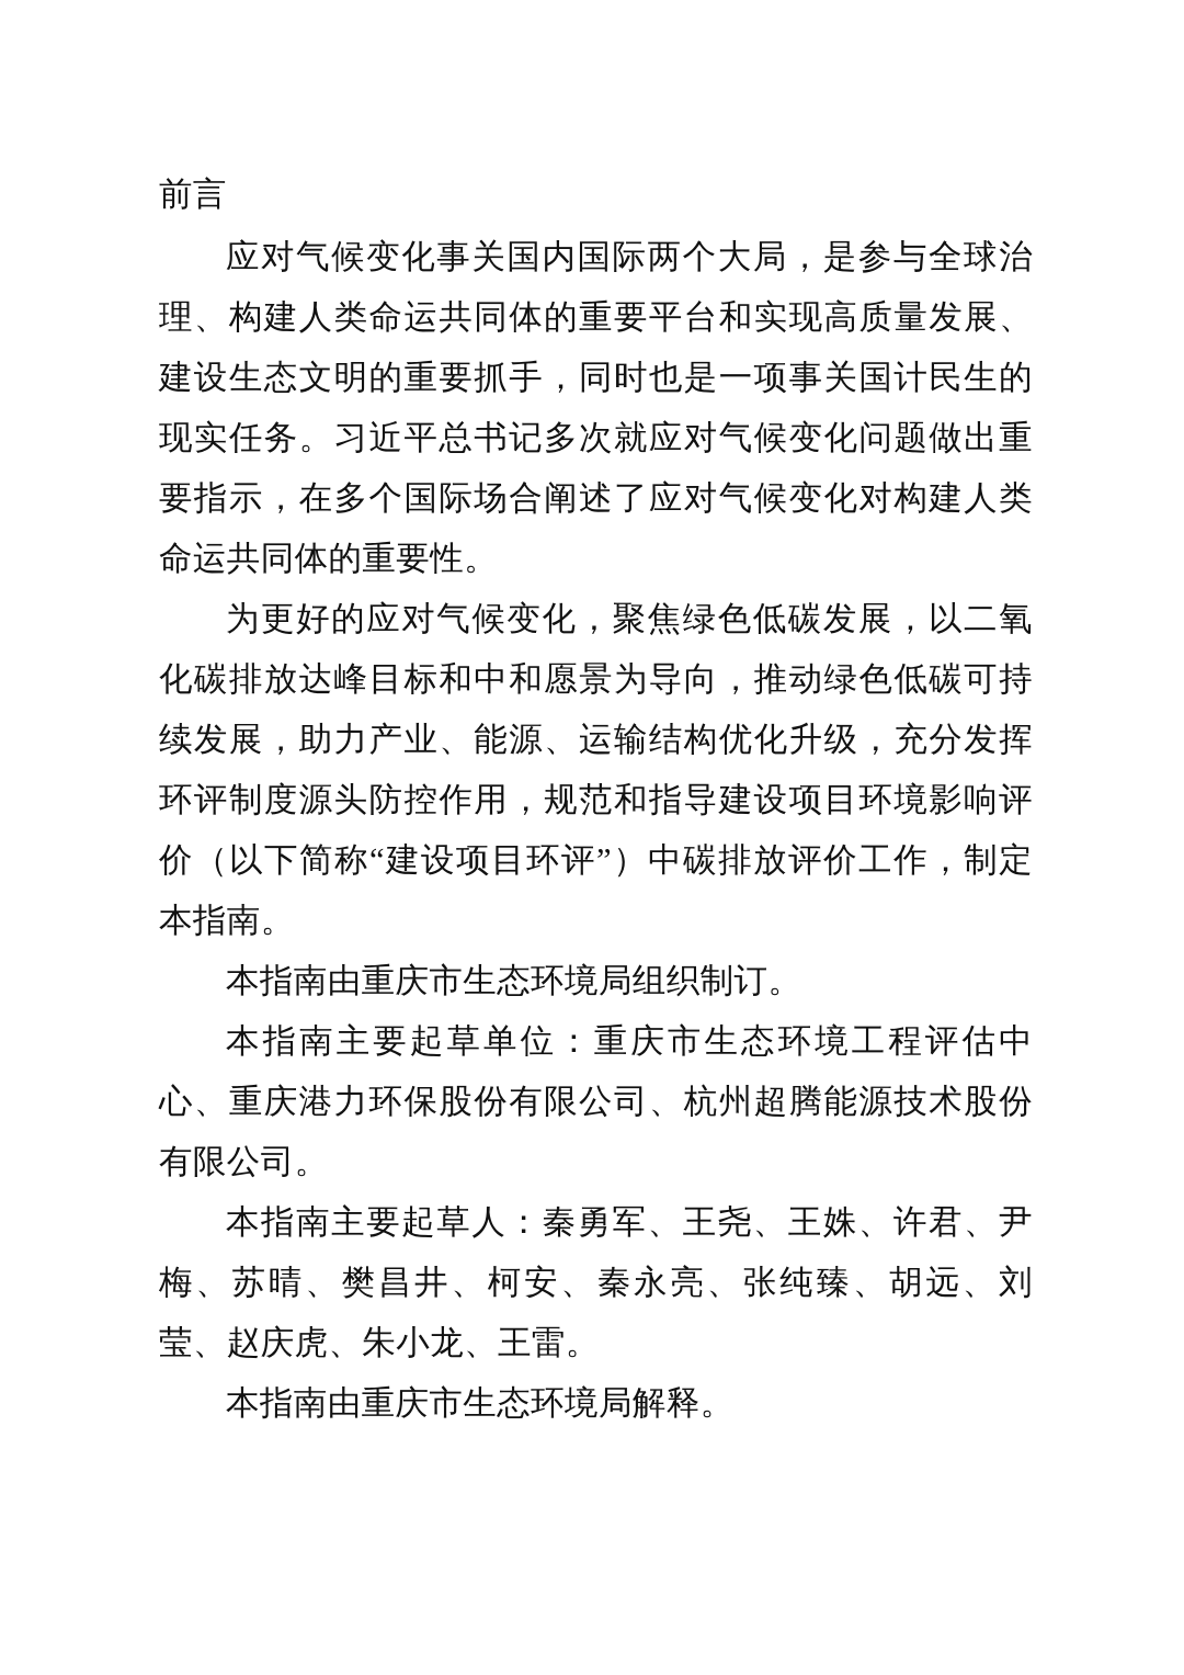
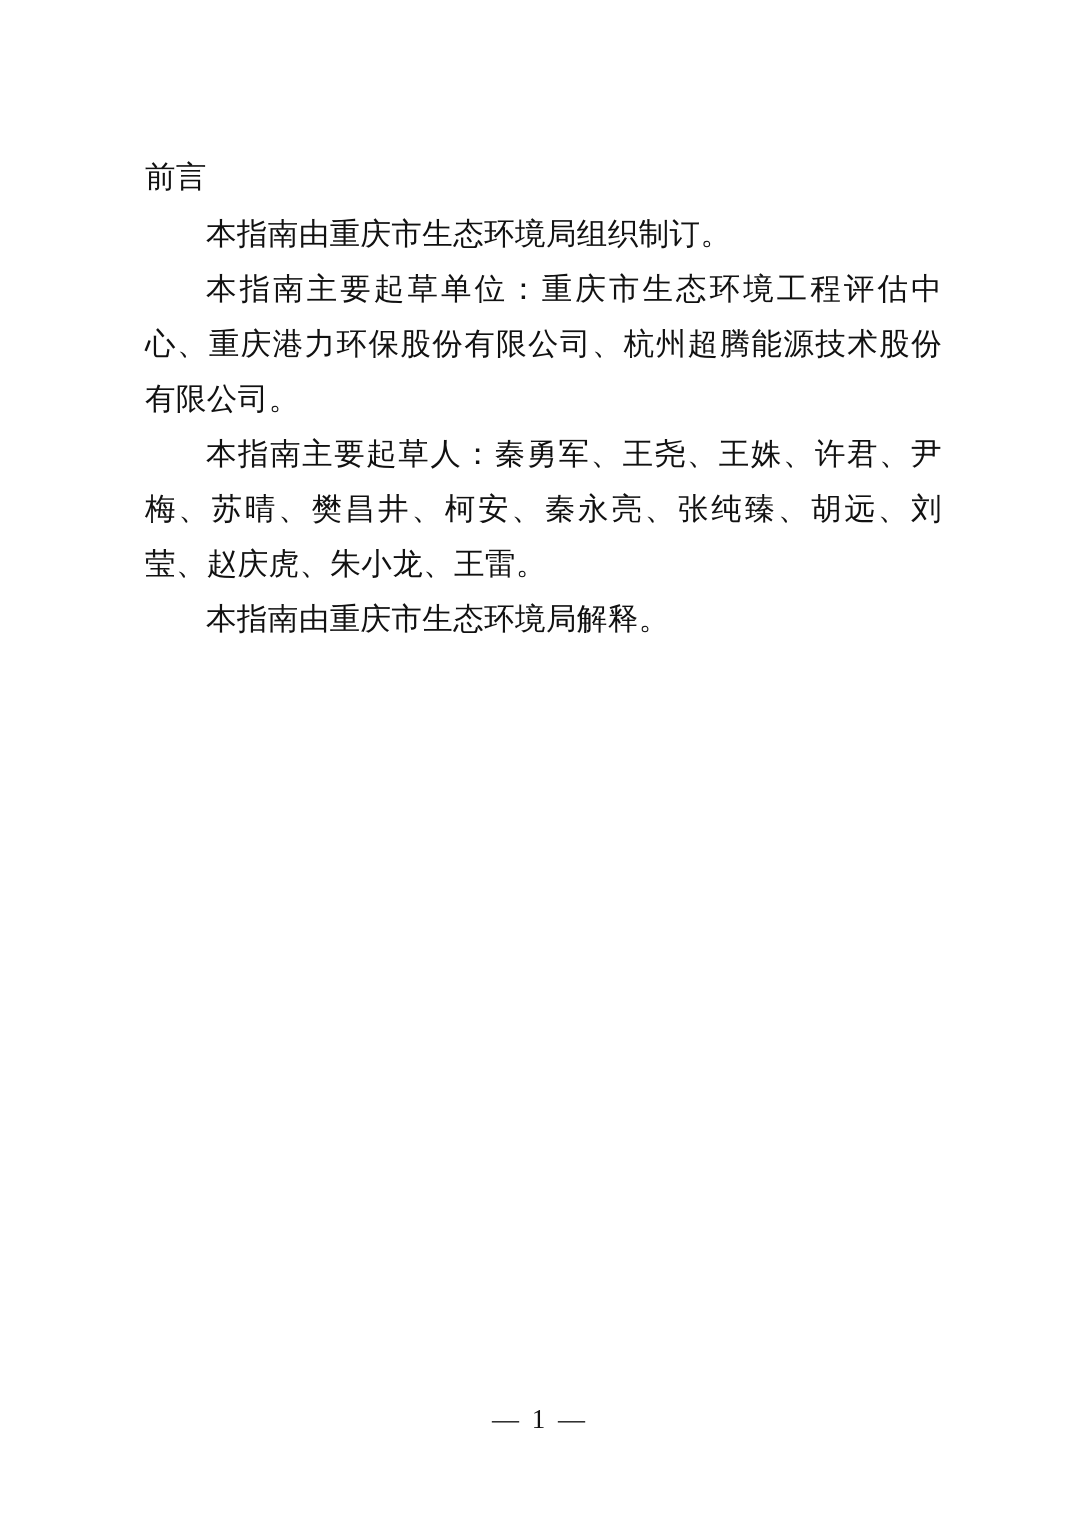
  前言
- 应对气候变化事关国内国际两个大局，是参与全球治理、构建人类命运共同体的重要平台和实现高质量发展、建设生态文明的重要抓手，同时也是一项事关国计民生的现实任务。习近平总书记多次就应对气候变化问题做出重要指示，在多个国际场合阐述了应对气候变化对构建人类命运共同体的重要性。
- 为更好的应对气候变化，聚焦绿色低碳发展，以二氧化碳排放达峰目标和中和愿景为导向，推动绿色低碳可持续发展，助力产业、能源、运输结构优化升级，充分发挥环评制度源头防控作用，规范和指导建设项目环境影响评价（以下简称“建设项目环评”）中碳排放评价工作，制定本指南。
  本指南由重庆市生态环境局组织制订。
  本指南主要起草单位：重庆市生态环境工程评估中心、重庆港力环保股份有限公司、杭州超腾能源技术股份有限公司。
  本指南主要起草人：秦勇军、王尧、王姝、许君、尹梅、苏晴、樊昌井、柯安、秦永亮、张纯臻、胡远、刘莹、赵庆虎、朱小龙、王雷。
  本指南由重庆市生态环境局解释。
+ — 1 —
